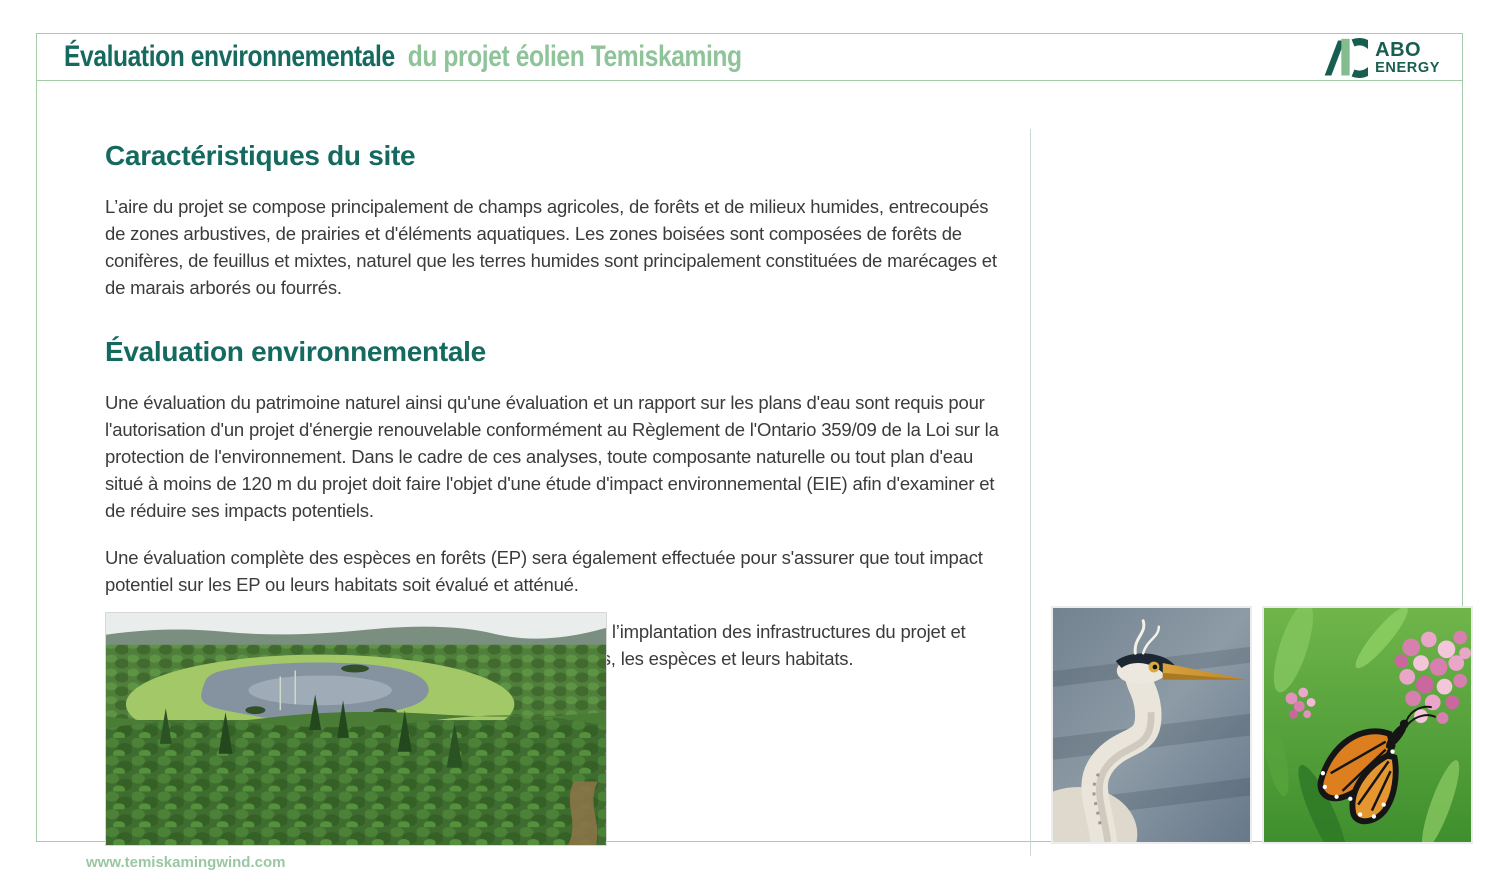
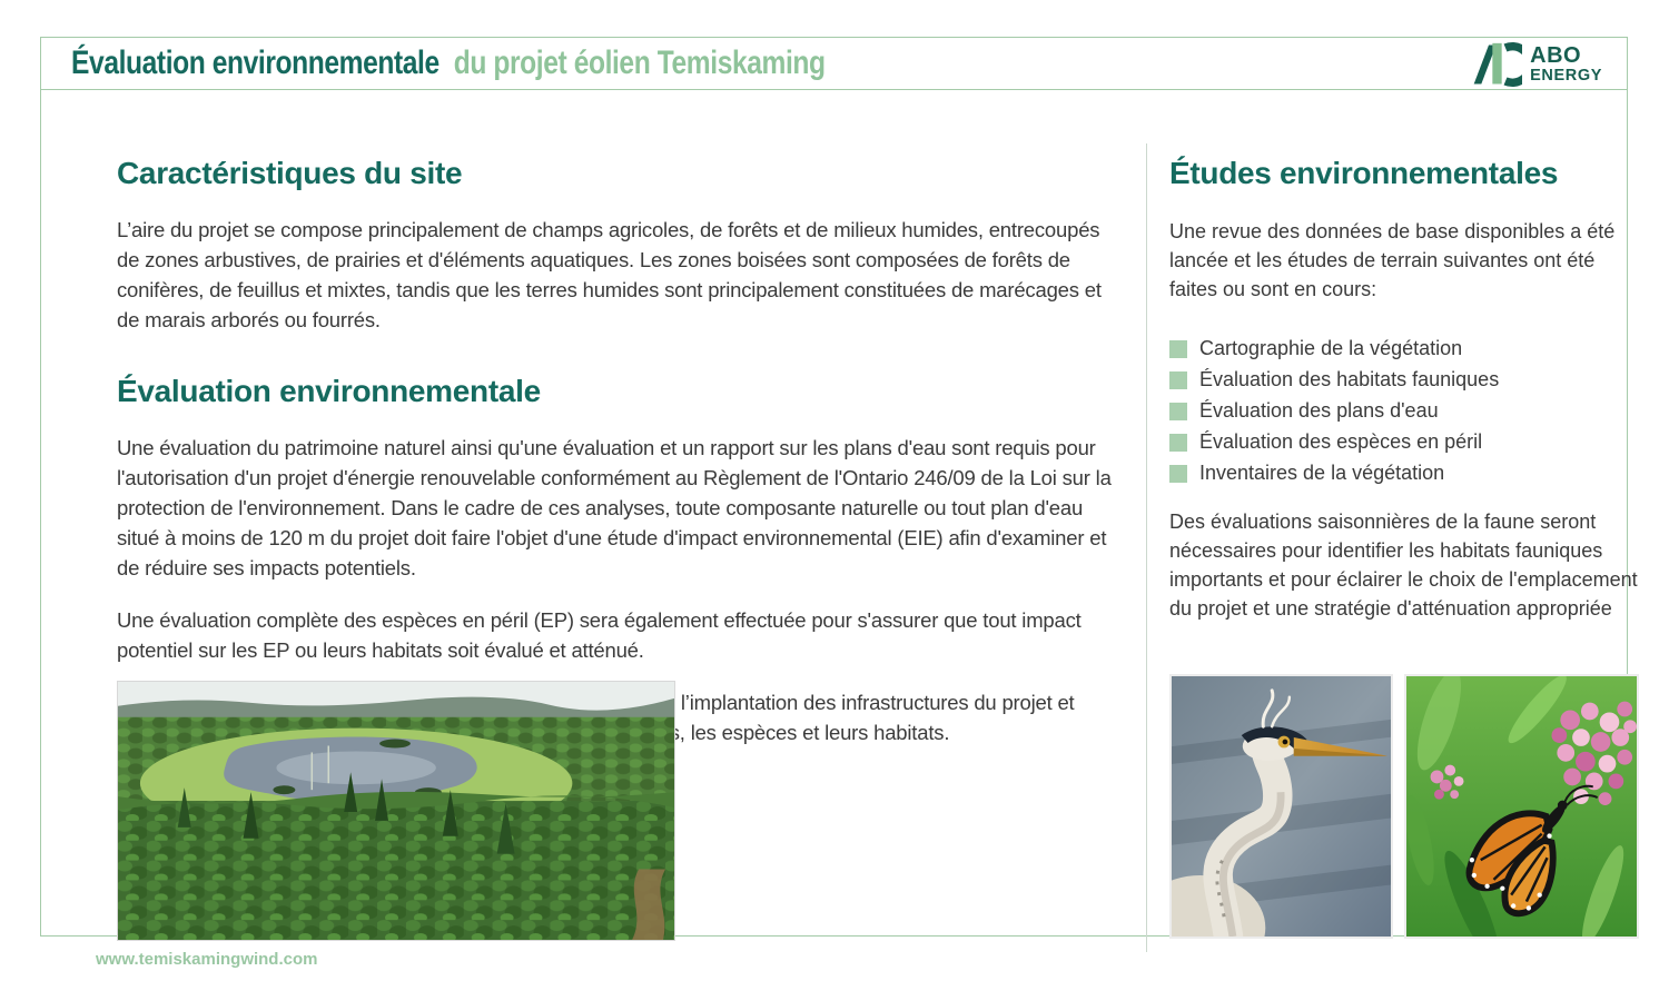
  Évaluation environnementale du projet éolien Temiskaming
  ABO
  ENERGY
  Caractéristiques du site
- L’aire du projet se compose principalement de champs agricoles, de forêts et de milieux humides, entrecoupés de zones arbustives, de prairies et d'éléments aquatiques. Les zones boisées sont composées de forêts de conifères, de feuillus et mixtes, naturel que les terres humides sont principalement constituées de marécages et de marais arborés ou fourrés.
+ L’aire du projet se compose principalement de champs agricoles, de forêts et de milieux humides, entrecoupés de zones arbustives, de prairies et d'éléments aquatiques. Les zones boisées sont composées de forêts de conifères, de feuillus et mixtes, tandis que les terres humides sont principalement constituées de marécages et de marais arborés ou fourrés.
  Évaluation environnementale
- Une évaluation du patrimoine naturel ainsi qu'une évaluation et un rapport sur les plans d'eau sont requis pour l'autorisation d'un projet d'énergie renouvelable conformément au Règlement de l'Ontario 359/09 de la Loi sur la protection de l'environnement. Dans le cadre de ces analyses, toute composante naturelle ou tout plan d'eau situé à moins de 120 m du projet doit faire l'objet d'une étude d'impact environnemental (EIE) afin d'examiner et de réduire ses impacts potentiels.
+ Une évaluation du patrimoine naturel ainsi qu'une évaluation et un rapport sur les plans d'eau sont requis pour l'autorisation d'un projet d'énergie renouvelable conformément au Règlement de l'Ontario 246/09 de la Loi sur la protection de l'environnement. Dans le cadre de ces analyses, toute composante naturelle ou tout plan d'eau situé à moins de 120 m du projet doit faire l'objet d'une étude d'impact environnemental (EIE) afin d'examiner et de réduire ses impacts potentiels.
- Une évaluation complète des espèces en forêts (EP) sera également effectuée pour s'assurer que tout impact potentiel sur les EP ou leurs habitats soit évalué et atténué.
+ Une évaluation complète des espèces en péril (EP) sera également effectuée pour s'assurer que tout impact potentiel sur les EP ou leurs habitats soit évalué et atténué.
+ Études environnementales
+ Une revue des données de base disponibles a été lancée et les études de terrain suivantes ont été faites ou sont en cours:
+ Cartographie de la végétation
+ Évaluation des habitats fauniques
+ Évaluation des plans d'eau
+ Évaluation des espèces en péril
+ Inventaires de la végétation
+ Des évaluations saisonnières de la faune seront nécessaires pour identifier les habitats fauniques importants et pour éclairer le choix de l'emplacement du projet et une stratégie d'atténuation appropriée
  www.temiskamingwind.com
